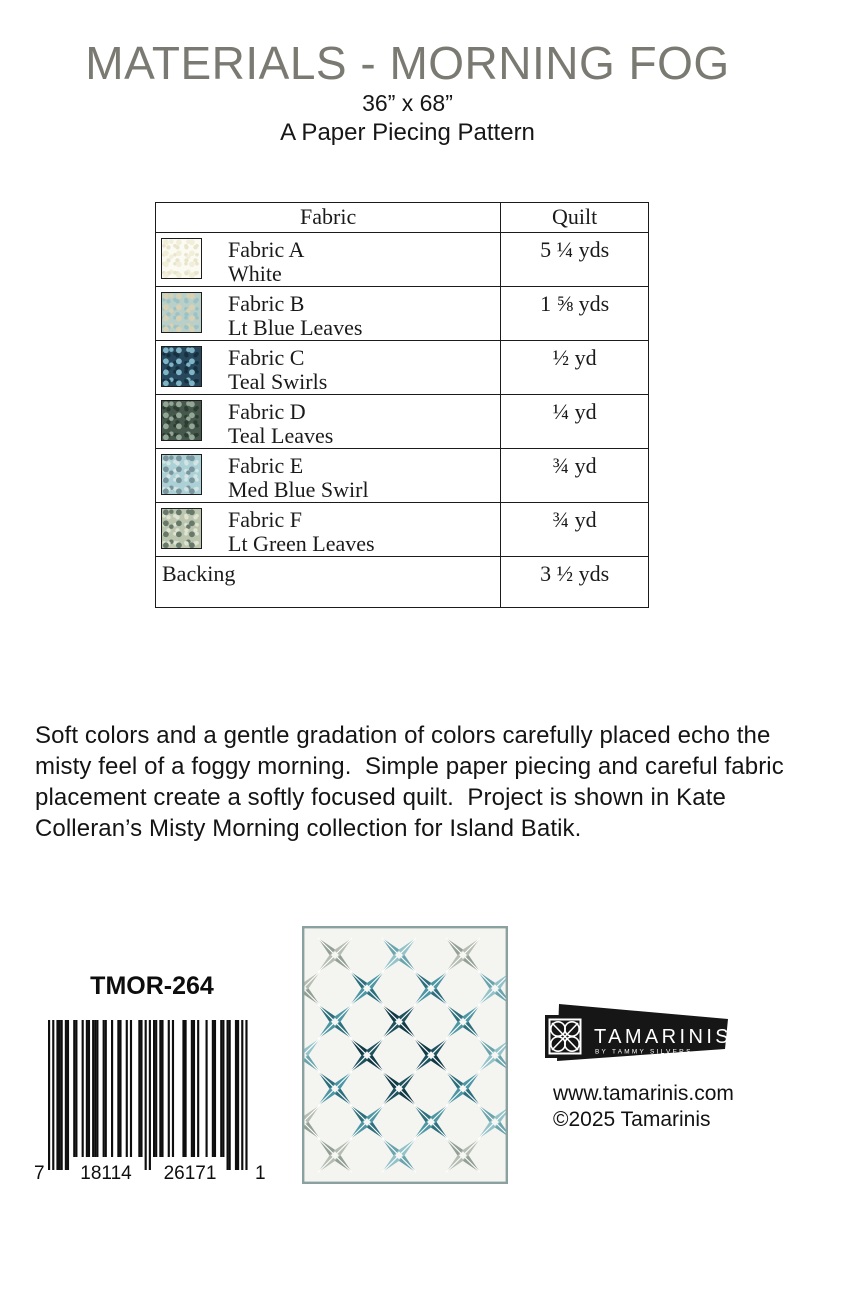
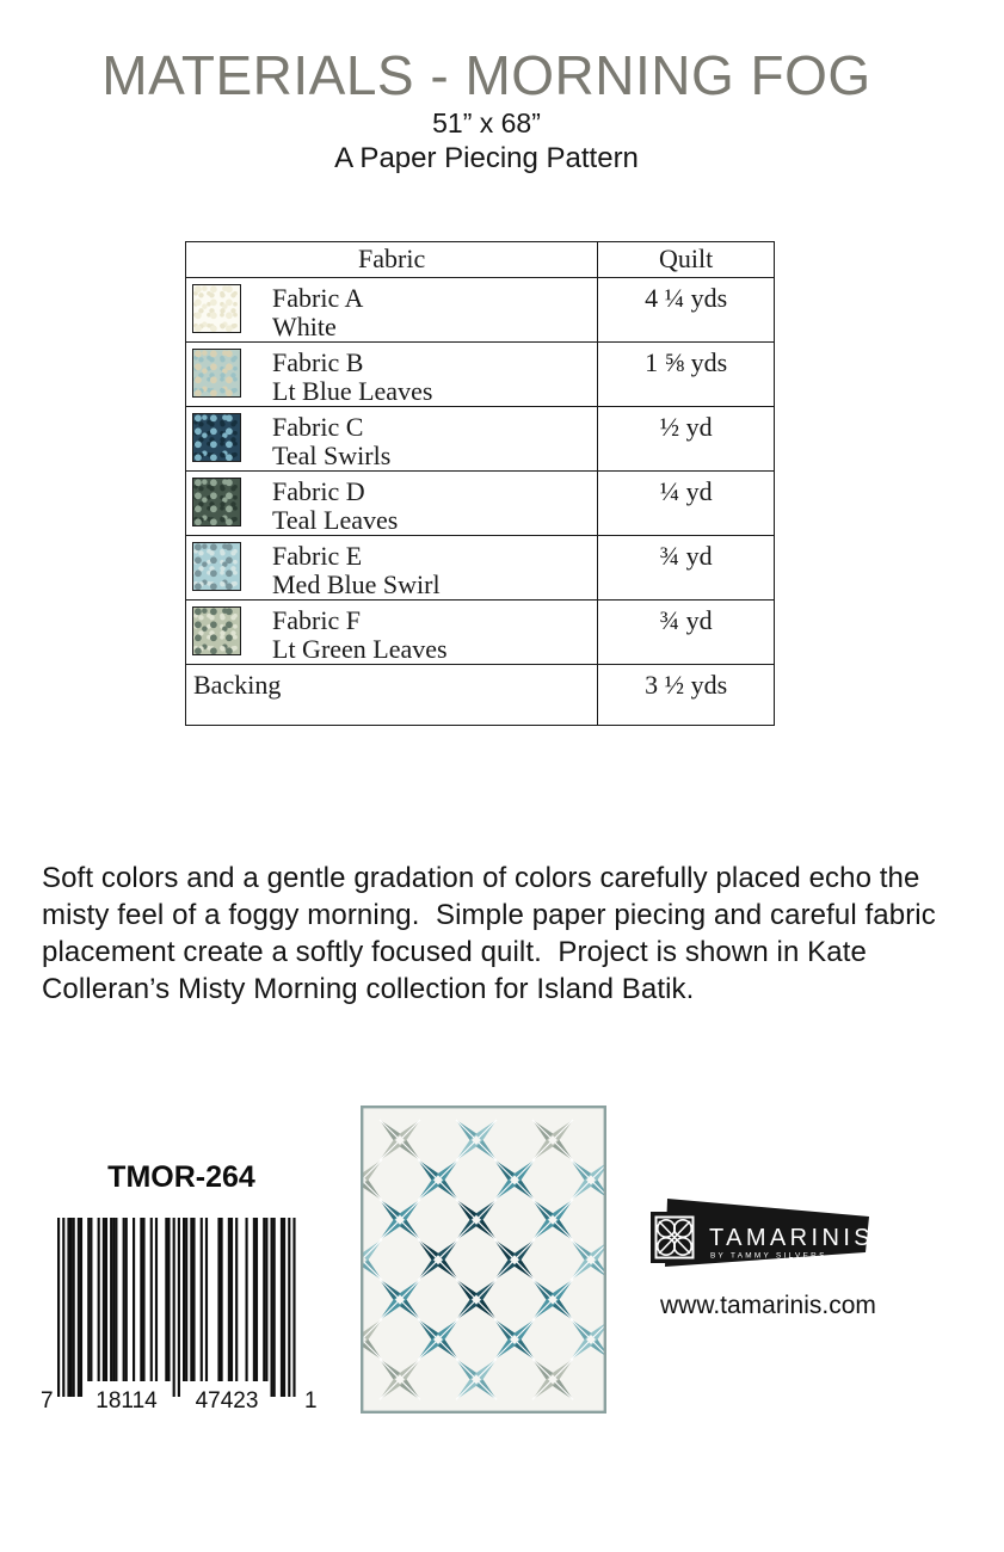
  MATERIALS - MORNING FOG
- 36” x 68”
+ 51” x 68”
  A Paper Piecing Pattern
  Fabric	Quilt
- Fabric A White	5 ¼ yds
+ Fabric A White	4 ¼ yds
  Fabric B Lt Blue Leaves	1 ⅝ yds
  Fabric C Teal Swirls	½ yd
  Fabric D Teal Leaves	¼ yd
  Fabric E Med Blue Swirl	¾ yd
  Fabric F Lt Green Leaves	¾ yd
  Backing	3 ½ yds
  Soft colors and a gentle gradation of colors carefully placed echo the
  misty feel of a foggy morning. Simple paper piecing and careful fabric
  placement create a softly focused quilt. Project is shown in Kate
  Colleran’s Misty Morning collection for Island Batik.
  TMOR-264
  7
  18114
- 26171
+ 47423
  1
  TAMARINIS
  www.tamarinis.com
- ©2025 Tamarinis
